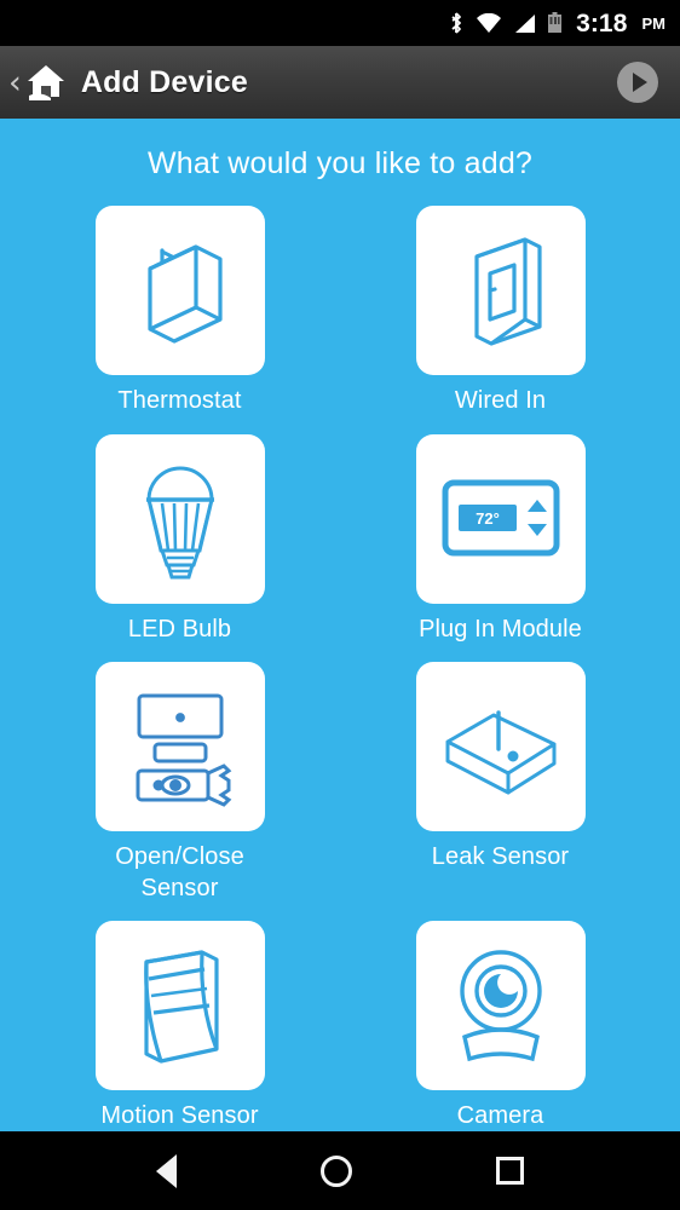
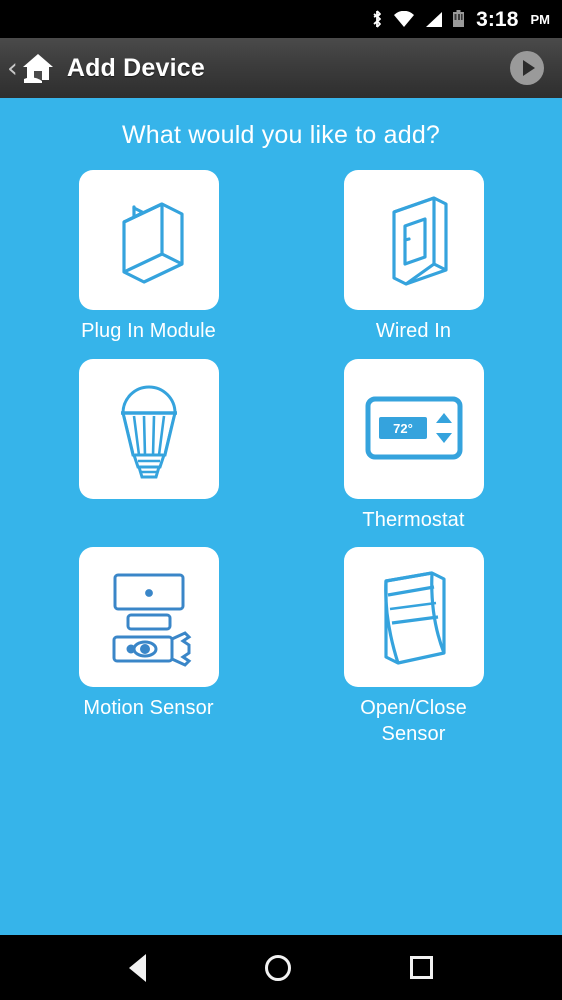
  3:18
  PM
  ‹
  Add Device
  What would you like to add?
- Thermostat
+ Plug In Module
  Wired In
- LED Bulb
  72°
- Plug In Module
+ Thermostat
- Open/Close Sensor
+ Motion Sensor
- Leak Sensor
- Motion Sensor
+ Open/Close Sensor
- Camera
